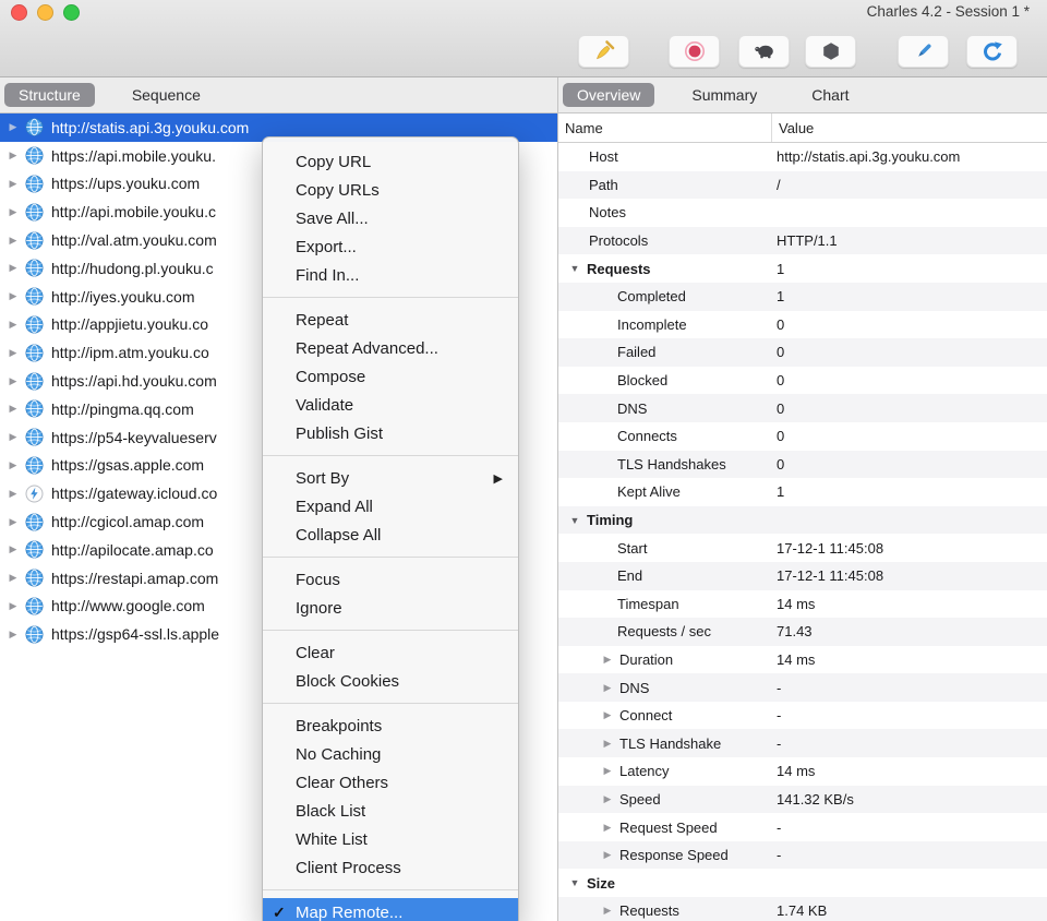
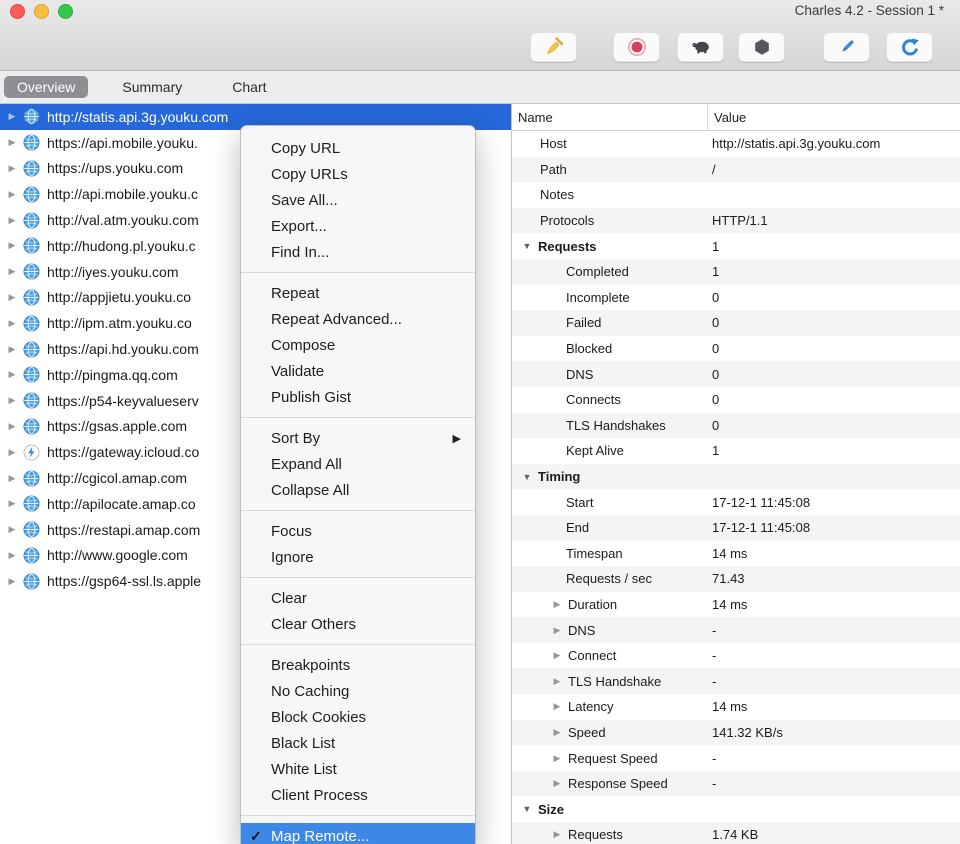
  Charles 4.2 - Session 1 *
- Structure
- Sequence
  Overview
  Summary
  Chart
  ▶
  http://statis.api.3g.youku.com
  ▶
  https://api.mobile.youku.
  ▶
  https://ups.youku.com
  ▶
  http://api.mobile.youku.c
  ▶
  http://val.atm.youku.com
  ▶
  http://hudong.pl.youku.c
  ▶
  http://iyes.youku.com
  ▶
  http://appjietu.youku.co
  ▶
  http://ipm.atm.youku.co
  ▶
  https://api.hd.youku.com
  ▶
  http://pingma.qq.com
  ▶
  https://p54-keyvalueserv
  ▶
  https://gsas.apple.com
  ▶
  https://gateway.icloud.co
  ▶
  http://cgicol.amap.com
  ▶
  http://apilocate.amap.co
  ▶
  https://restapi.amap.com
  ▶
  http://www.google.com
  ▶
  https://gsp64-ssl.ls.apple
  Name
  Value
  Host
  http://statis.api.3g.youku.com
  Path
  /
  Notes
  Protocols
  HTTP/1.1
  ▼
  Requests
  1
  Completed
  1
  Incomplete
  0
  Failed
  0
  Blocked
  0
  DNS
  0
  Connects
  0
  TLS Handshakes
  0
  Kept Alive
  1
  ▼
  Timing
  Start
  17-12-1 11:45:08
  End
  17-12-1 11:45:08
  Timespan
  14 ms
  Requests / sec
  71.43
  ▶
  Duration
  14 ms
  ▶
  DNS
  -
  ▶
  Connect
  -
  ▶
  TLS Handshake
  -
  ▶
  Latency
  14 ms
  ▶
  Speed
  141.32 KB/s
  ▶
  Request Speed
  -
  ▶
  Response Speed
  -
  ▼
  Size
  ▶
  Requests
  1.74 KB
  Copy URL
  Copy URLs
  Save All...
  Export...
  Find In...
  Repeat
  Repeat Advanced...
  Compose
  Validate
  Publish Gist
  Sort By
  ▶
  Expand All
  Collapse All
  Focus
  Ignore
  Clear
- Block Cookies
+ Clear Others
  Breakpoints
  No Caching
- Clear Others
+ Block Cookies
  Black List
  White List
  Client Process
  ✓
  Map Remote...
